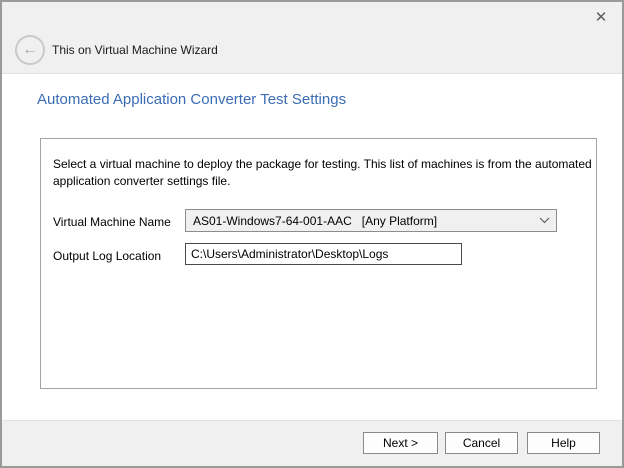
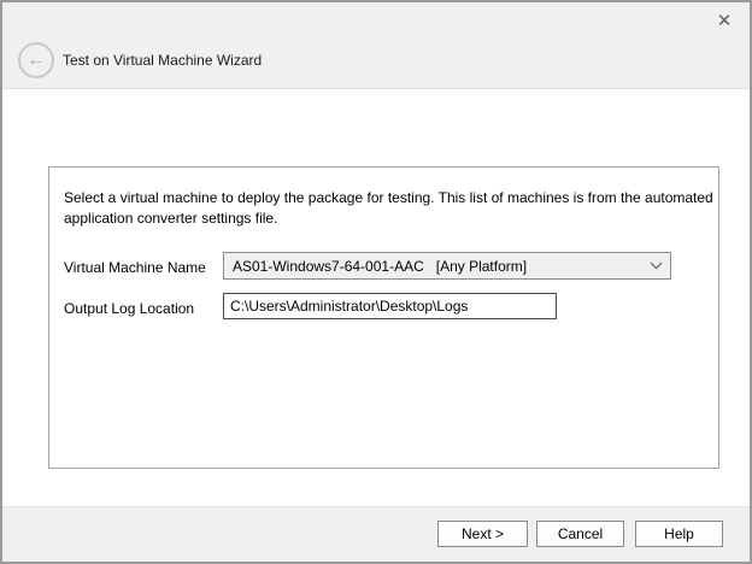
  ←
- This on Virtual Machine Wizard
+ Test on Virtual Machine Wizard
  ✕
- Automated Application Converter Test Settings
  Select a virtual machine to deploy the package for testing. This list of machines is from the automated
  application converter settings file.
  Virtual Machine Name
  AS01-Windows7-64-001-AAC [Any Platform]
  Output Log Location
  C:\Users\Administrator\Desktop\Logs
  Next >
  Cancel
  Help
